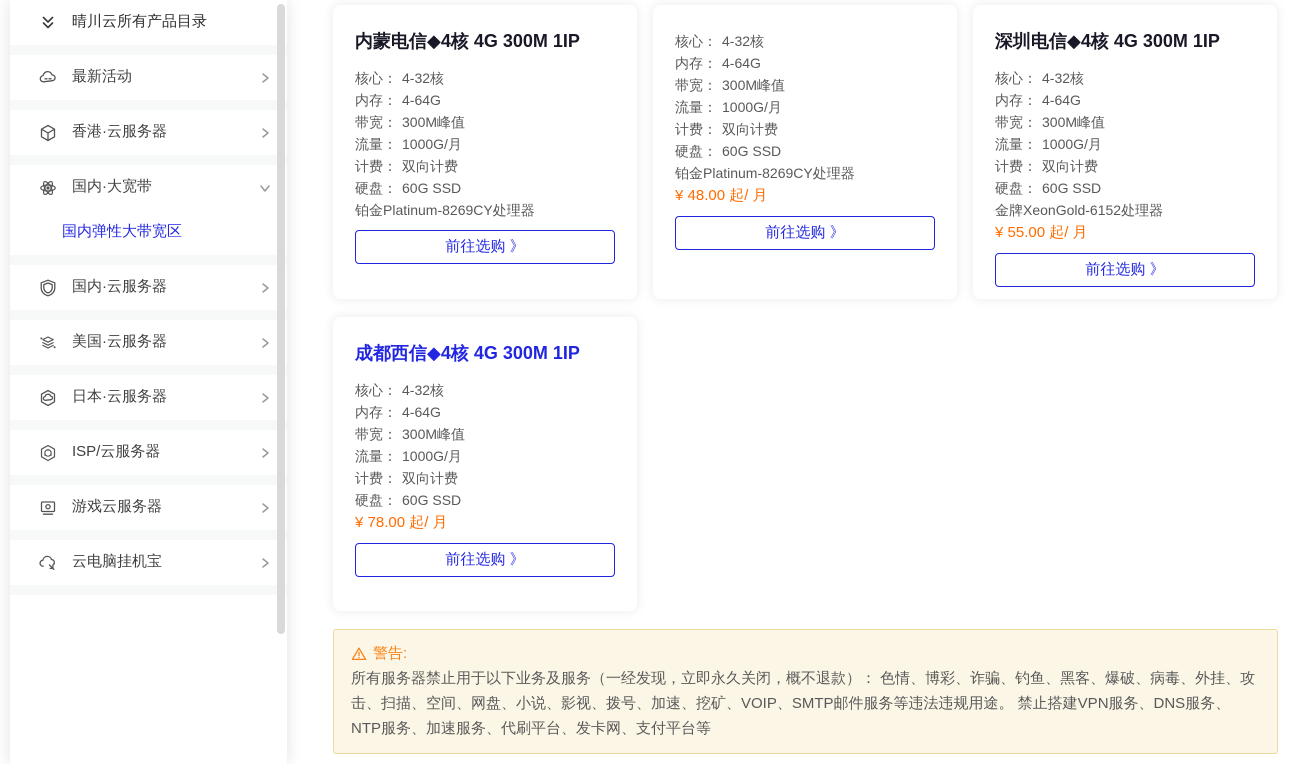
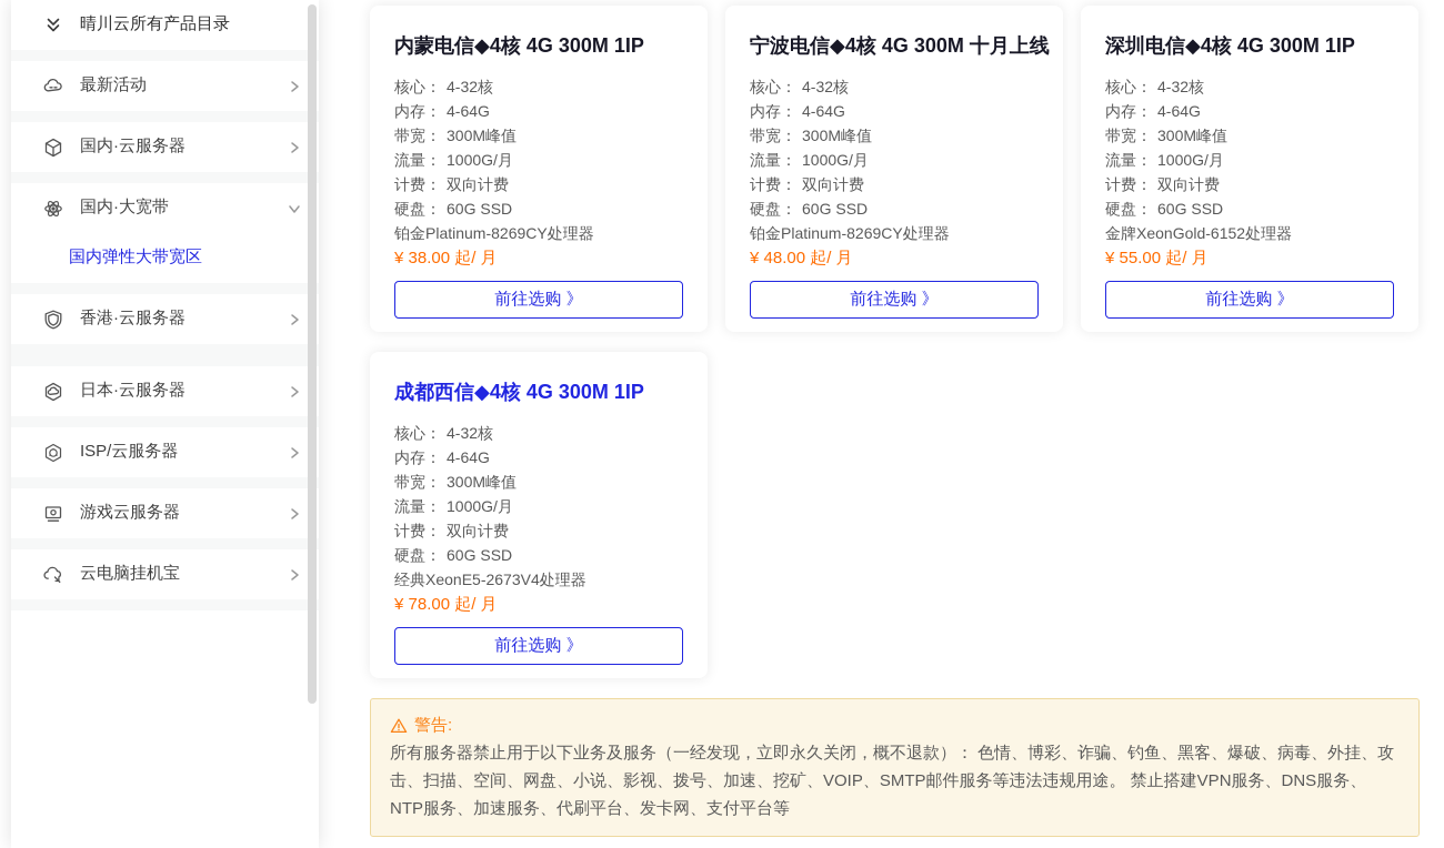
  晴川云所有产品目录
  最新活动
- 香港·云服务器
+ 国内·云服务器
  国内·大宽带
  国内弹性大带宽区
- 国内·云服务器
+ 香港·云服务器
- 美国·云服务器
  日本·云服务器
  ISP/云服务器
  游戏云服务器
  云电脑挂机宝
  内蒙电信◆4核 4G 300M 1IP
  核心： 4-32核
  内存： 4-64G
  带宽： 300M峰值
  流量： 1000G/月
  计费： 双向计费
  硬盘： 60G SSD
  铂金Platinum-8269CY处理器
+ ¥ 38.00 起/ 月
  前往选购 》
+ 宁波电信◆4核 4G 300M 十月上线
  核心： 4-32核
  内存： 4-64G
  带宽： 300M峰值
  流量： 1000G/月
  计费： 双向计费
  硬盘： 60G SSD
  铂金Platinum-8269CY处理器
  ¥ 48.00 起/ 月
  前往选购 》
  深圳电信◆4核 4G 300M 1IP
  核心： 4-32核
  内存： 4-64G
  带宽： 300M峰值
  流量： 1000G/月
  计费： 双向计费
  硬盘： 60G SSD
  金牌XeonGold-6152处理器
  ¥ 55.00 起/ 月
  前往选购 》
  成都西信◆4核 4G 300M 1IP
  核心： 4-32核
  内存： 4-64G
  带宽： 300M峰值
  流量： 1000G/月
  计费： 双向计费
  硬盘： 60G SSD
+ 经典XeonE5-2673V4处理器
  ¥ 78.00 起/ 月
  前往选购 》
  警告:
  所有服务器禁止用于以下业务及服务（一经发现，立即永久关闭，概不退款）： 色情、博彩、诈骗、钓鱼、黑客、爆破、病毒、外挂、攻击、扫描、空间、网盘、小说、影视、拨号、加速、挖矿、VOIP、SMTP邮件服务等违法违规用途。 禁止搭建VPN服务、DNS服务、NTP服务、加速服务、代刷平台、发卡网、支付平台等
